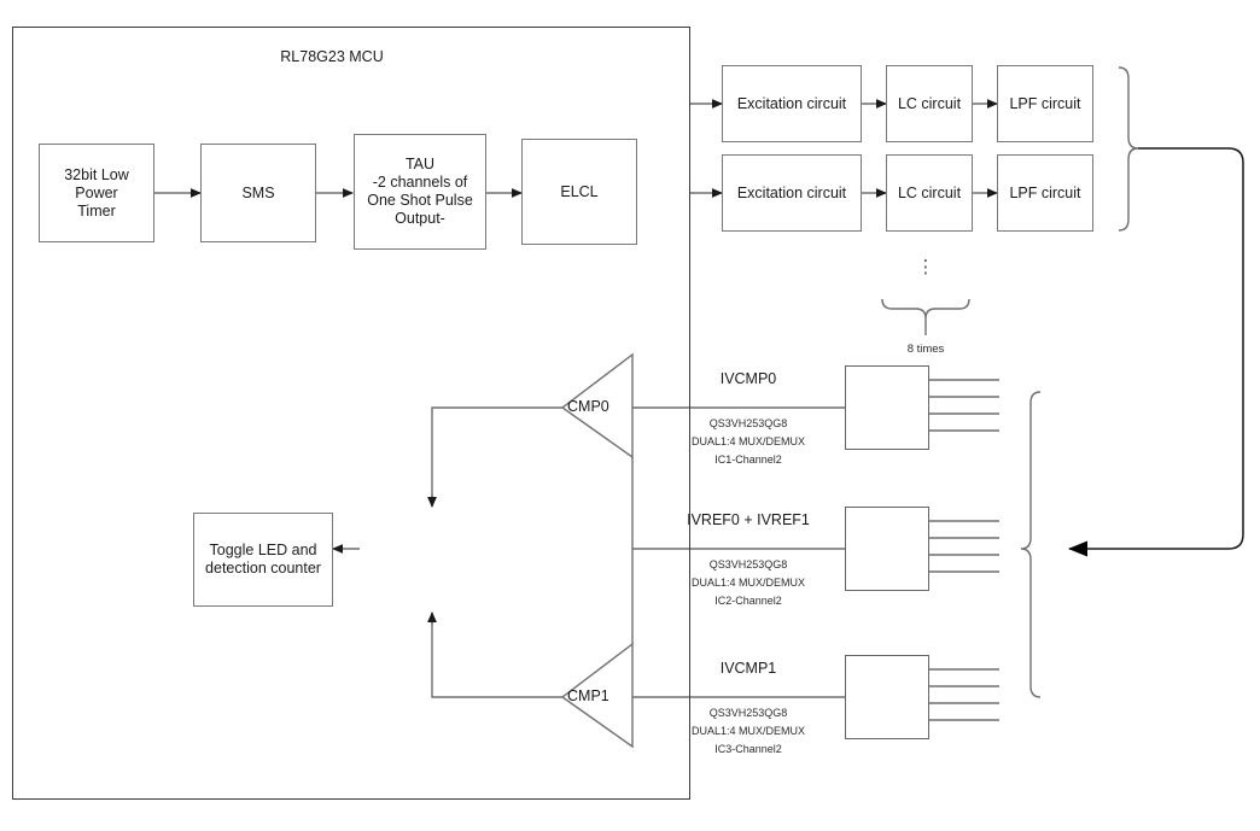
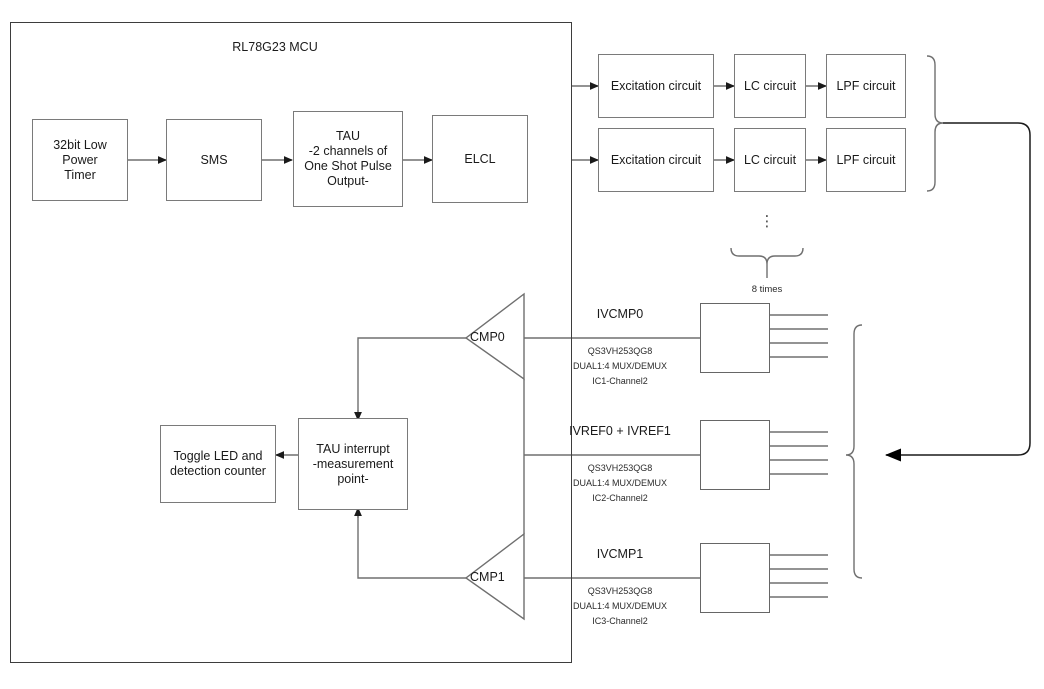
  RL78G23 MCU
  32bit Low Power
  Timer
  SMS
  TAU
  -2 channels of
  One Shot Pulse
  Output-
  ELCL
  Excitation circuit
  LC circuit
  LPF circuit
  Excitation circuit
  LC circuit
  LPF circuit
  ⋮
  8 times
  CMP0
  CMP1
+ TAU interrupt
+ -measurement
+ point-
  Toggle LED and
  detection counter
  IVCMP0
  QS3VH253QG8
  DUAL1:4 MUX/DEMUX
  IC1-Channel2
  IVREF0 + IVREF1
  QS3VH253QG8
  DUAL1:4 MUX/DEMUX
  IC2-Channel2
  IVCMP1
  QS3VH253QG8
  DUAL1:4 MUX/DEMUX
  IC3-Channel2
